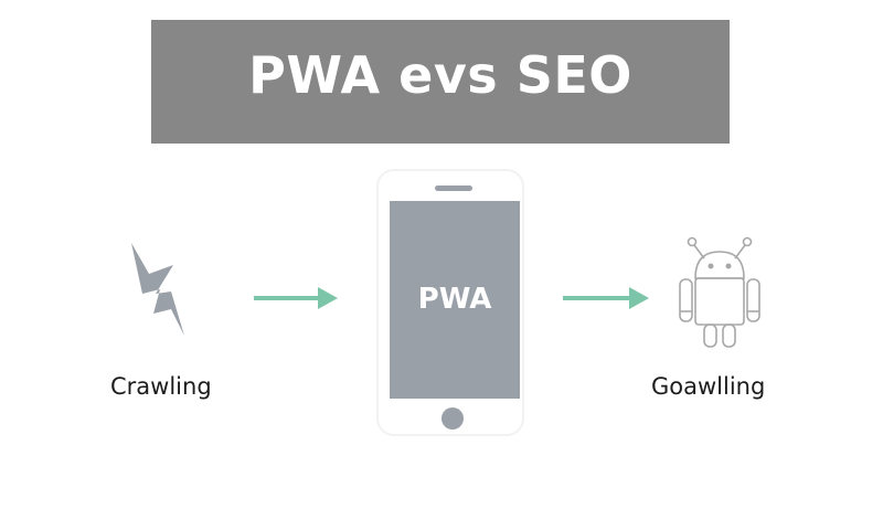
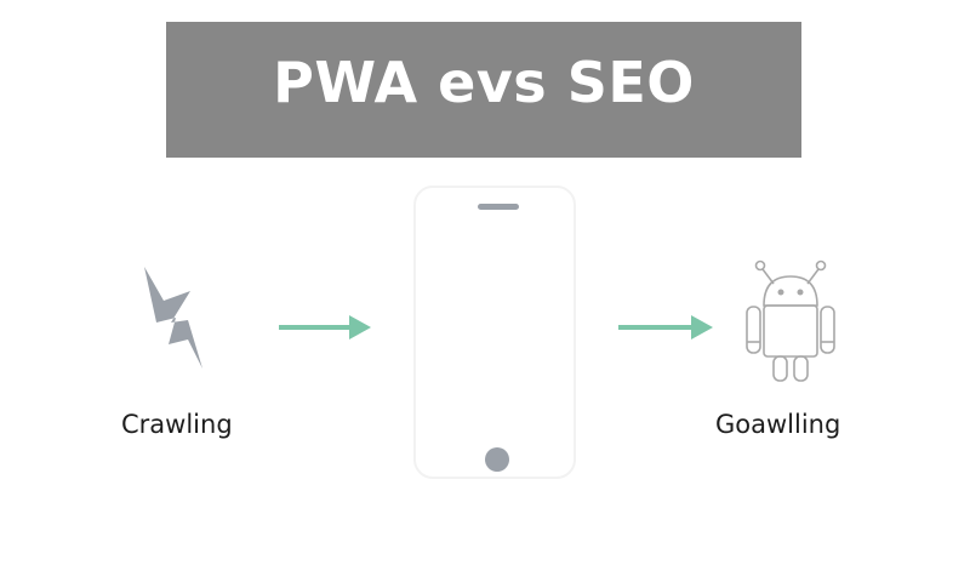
  PWA evs SEO
  Crawling
- PWA
  Goawlling
